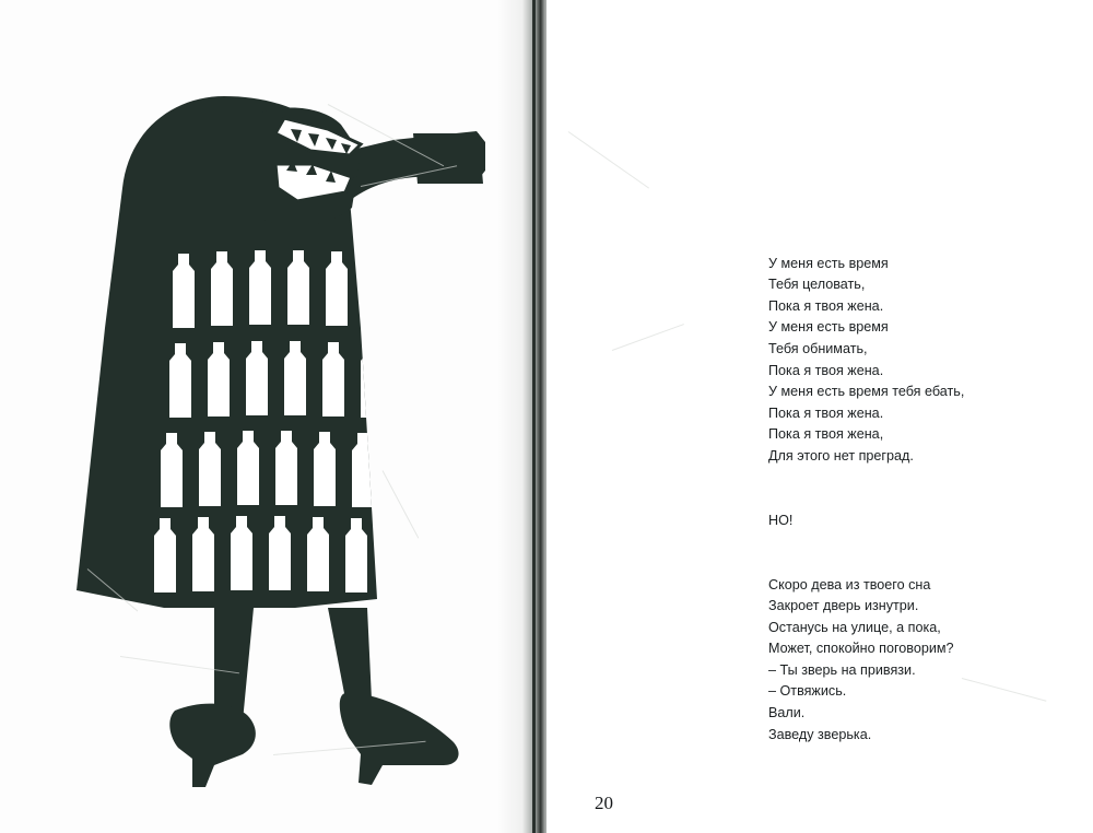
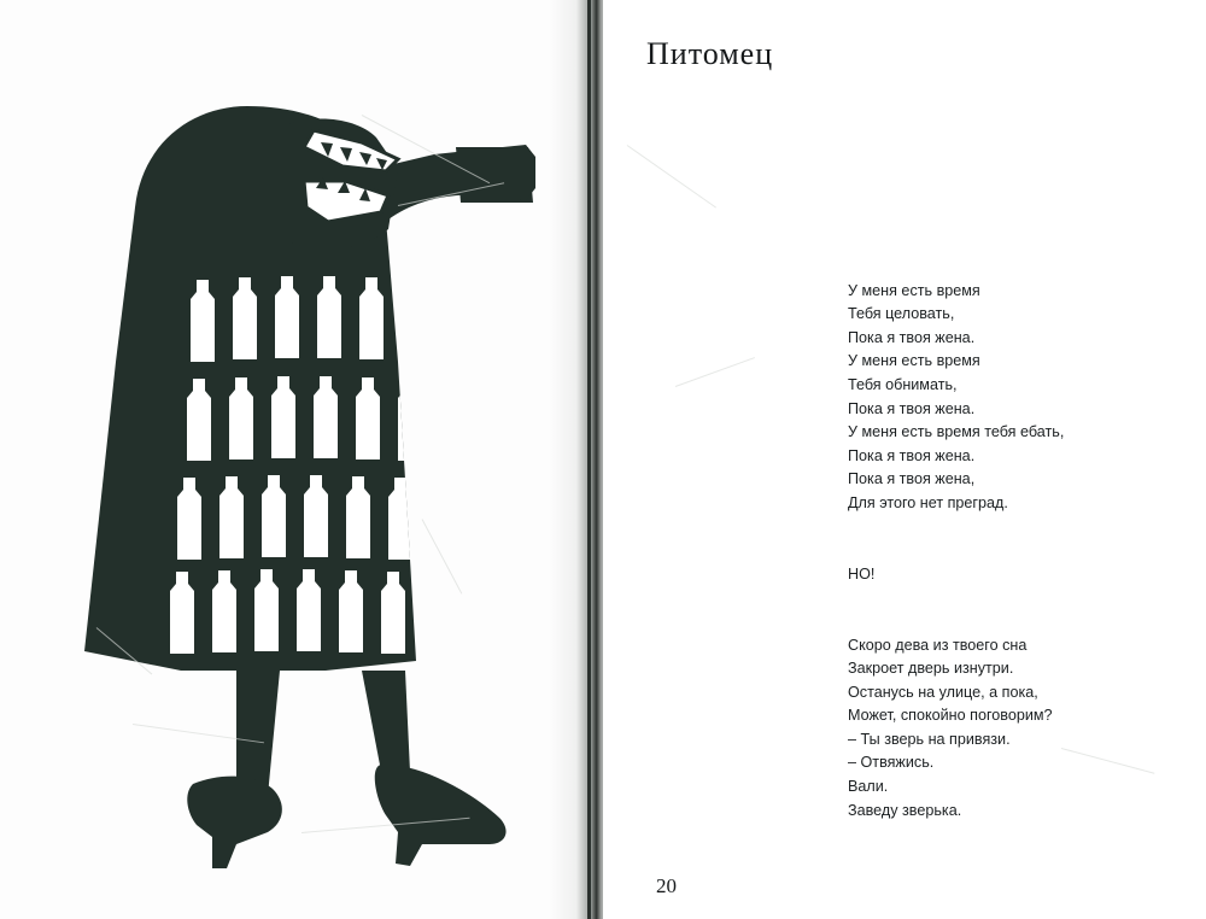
+ Питомец
  У меня есть время
  Тебя целовать,
  Пока я твоя жена.
  У меня есть время
  Тебя обнимать,
  Пока я твоя жена.
  У меня есть время тебя ебать,
  Пока я твоя жена.
  Пока я твоя жена,
  Для этого нет преград.
  НО!
  Скоро дева из твоего сна
  Закроет дверь изнутри.
  Останусь на улице, а пока,
  Может, спокойно поговорим?
  – Ты зверь на привязи.
  – Отвяжись.
  Вали.
  Заведу зверька.
  20
